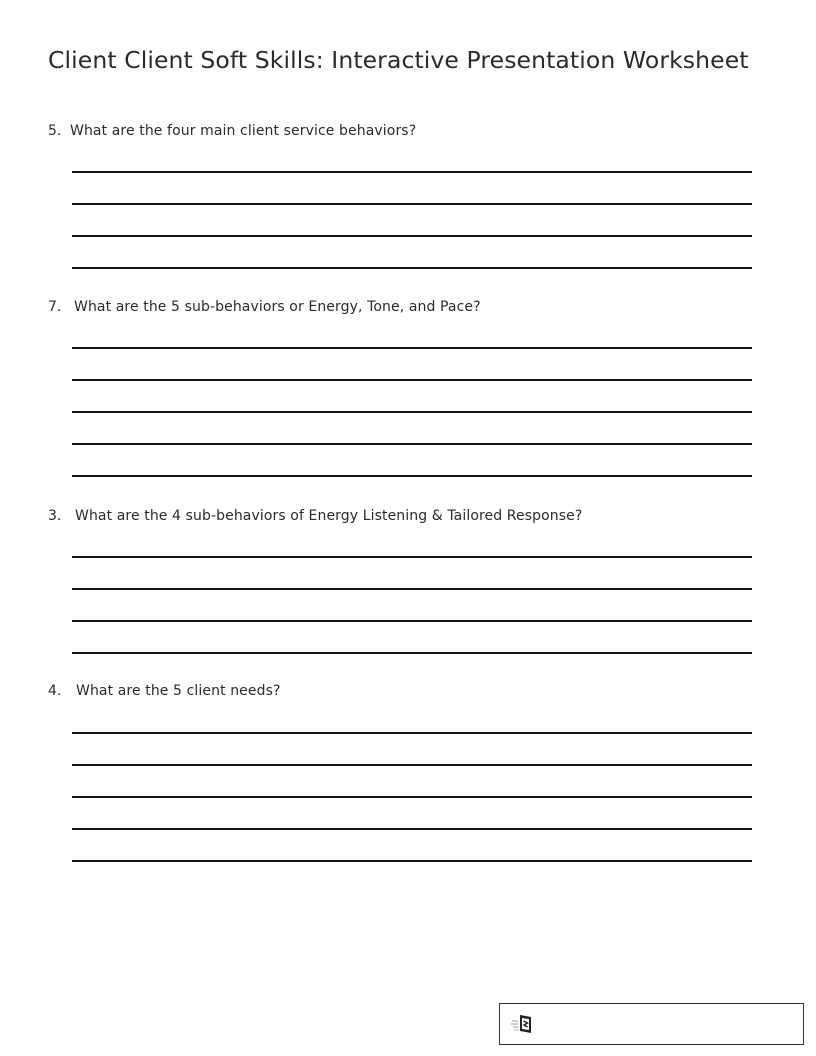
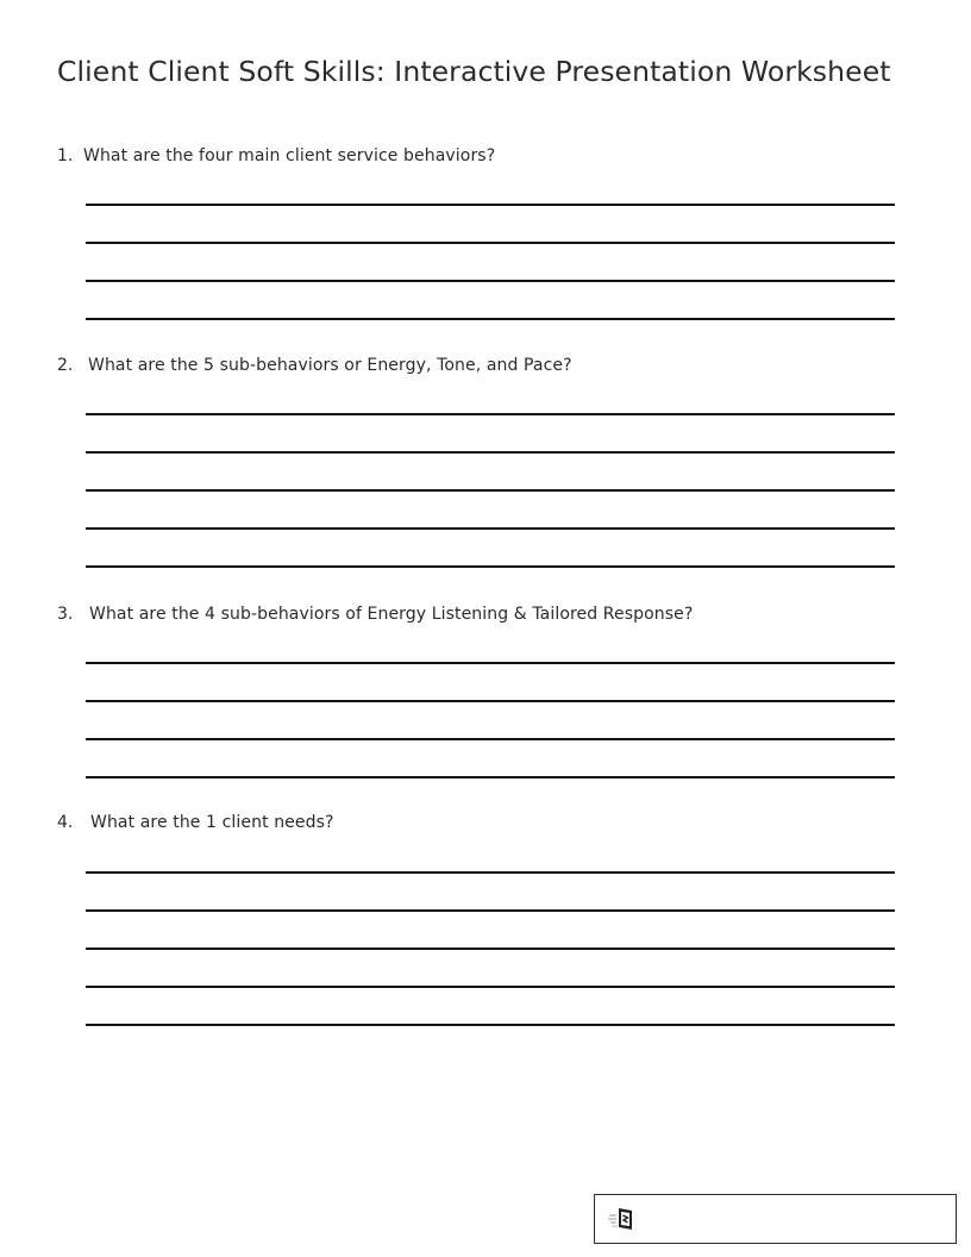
  Client Client Soft Skills: Interactive Presentation Worksheet
- 5. What are the four main client service behaviors?
+ 1. What are the four main client service behaviors?
- 7. What are the 5 sub-behaviors or Energy, Tone, and Pace?
+ 2. What are the 5 sub-behaviors or Energy, Tone, and Pace?
  3. What are the 4 sub-behaviors of Energy Listening & Tailored Response?
- 4. What are the 5 client needs?
+ 4. What are the 1 client needs?
